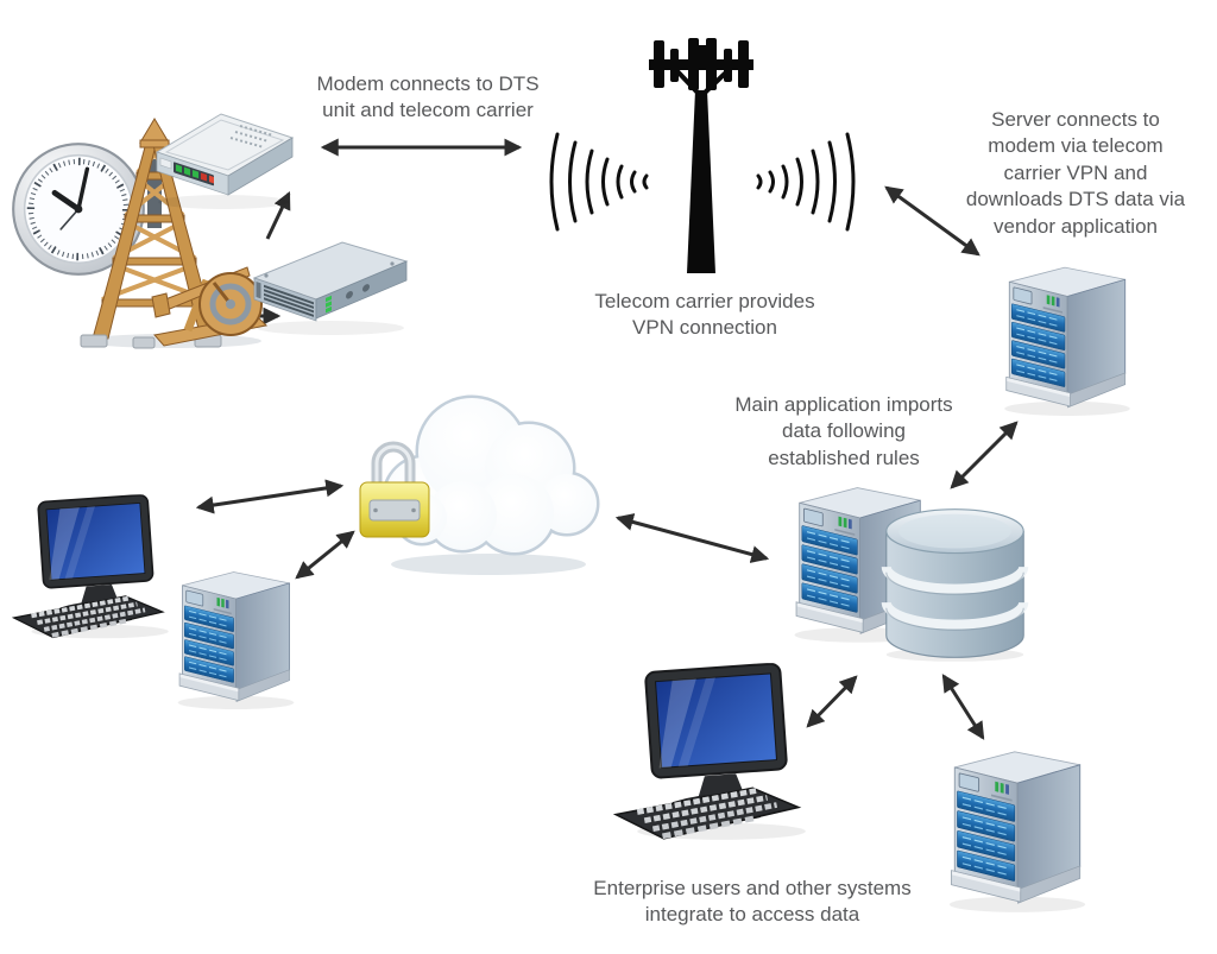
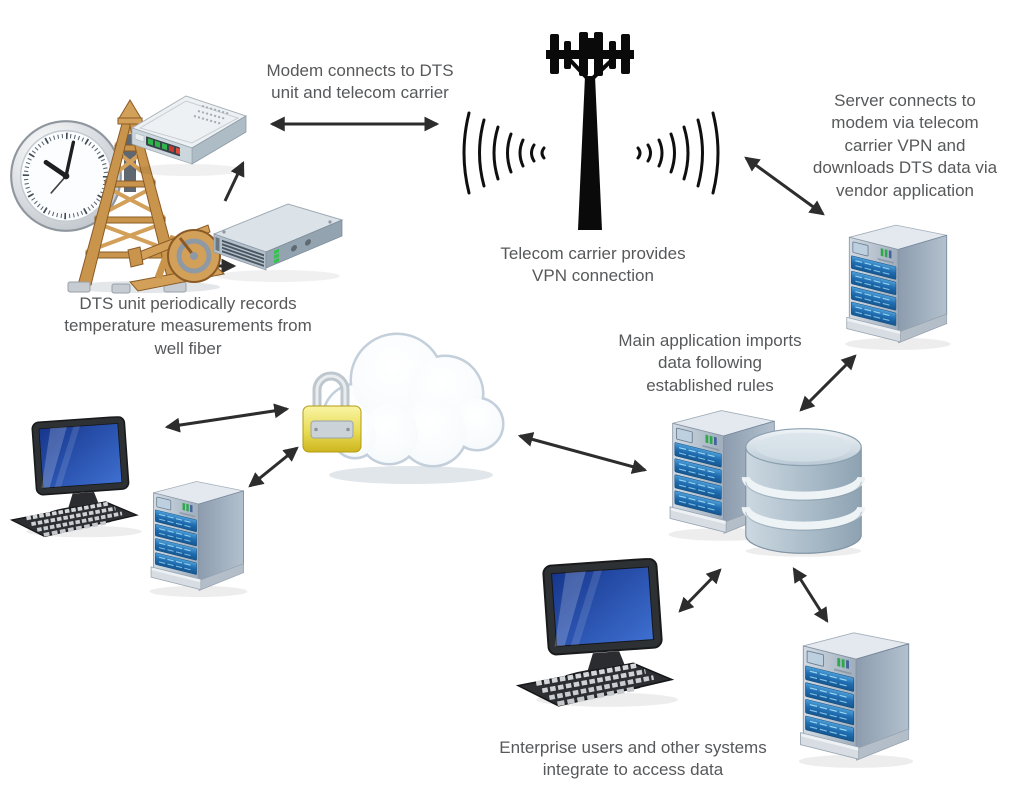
  Modem connects to DTS
  unit and telecom carrier
  Server connects to
  modem via telecom
  carrier VPN and
  downloads DTS data via
  vendor application
  Telecom carrier provides
  VPN connection
+ DTS unit periodically records
+ temperature measurements from
+ well fiber
  Main application imports
  data following
  established rules
  Enterprise users and other systems
  integrate to access data
